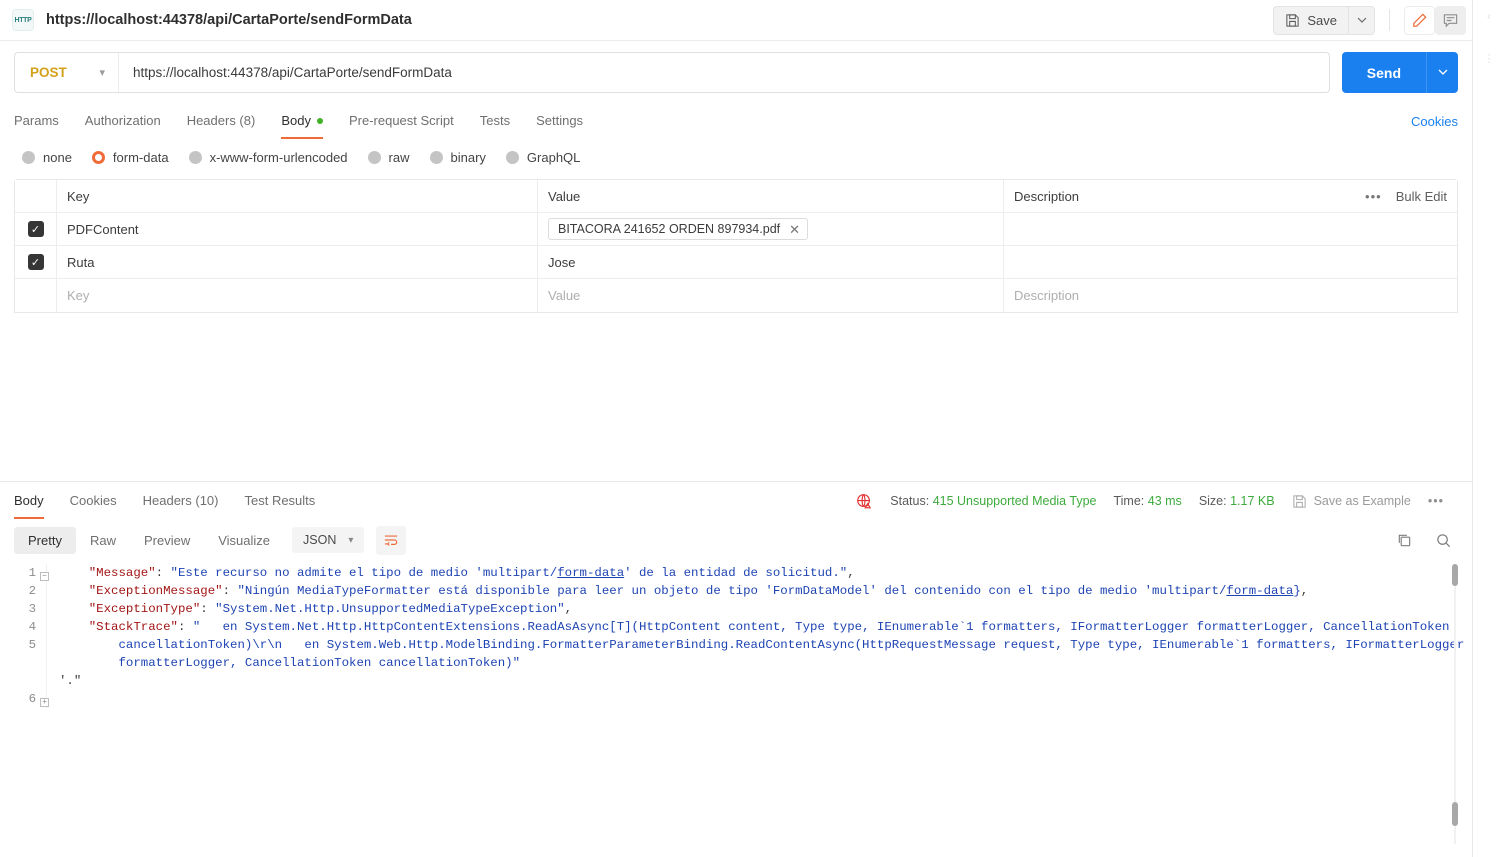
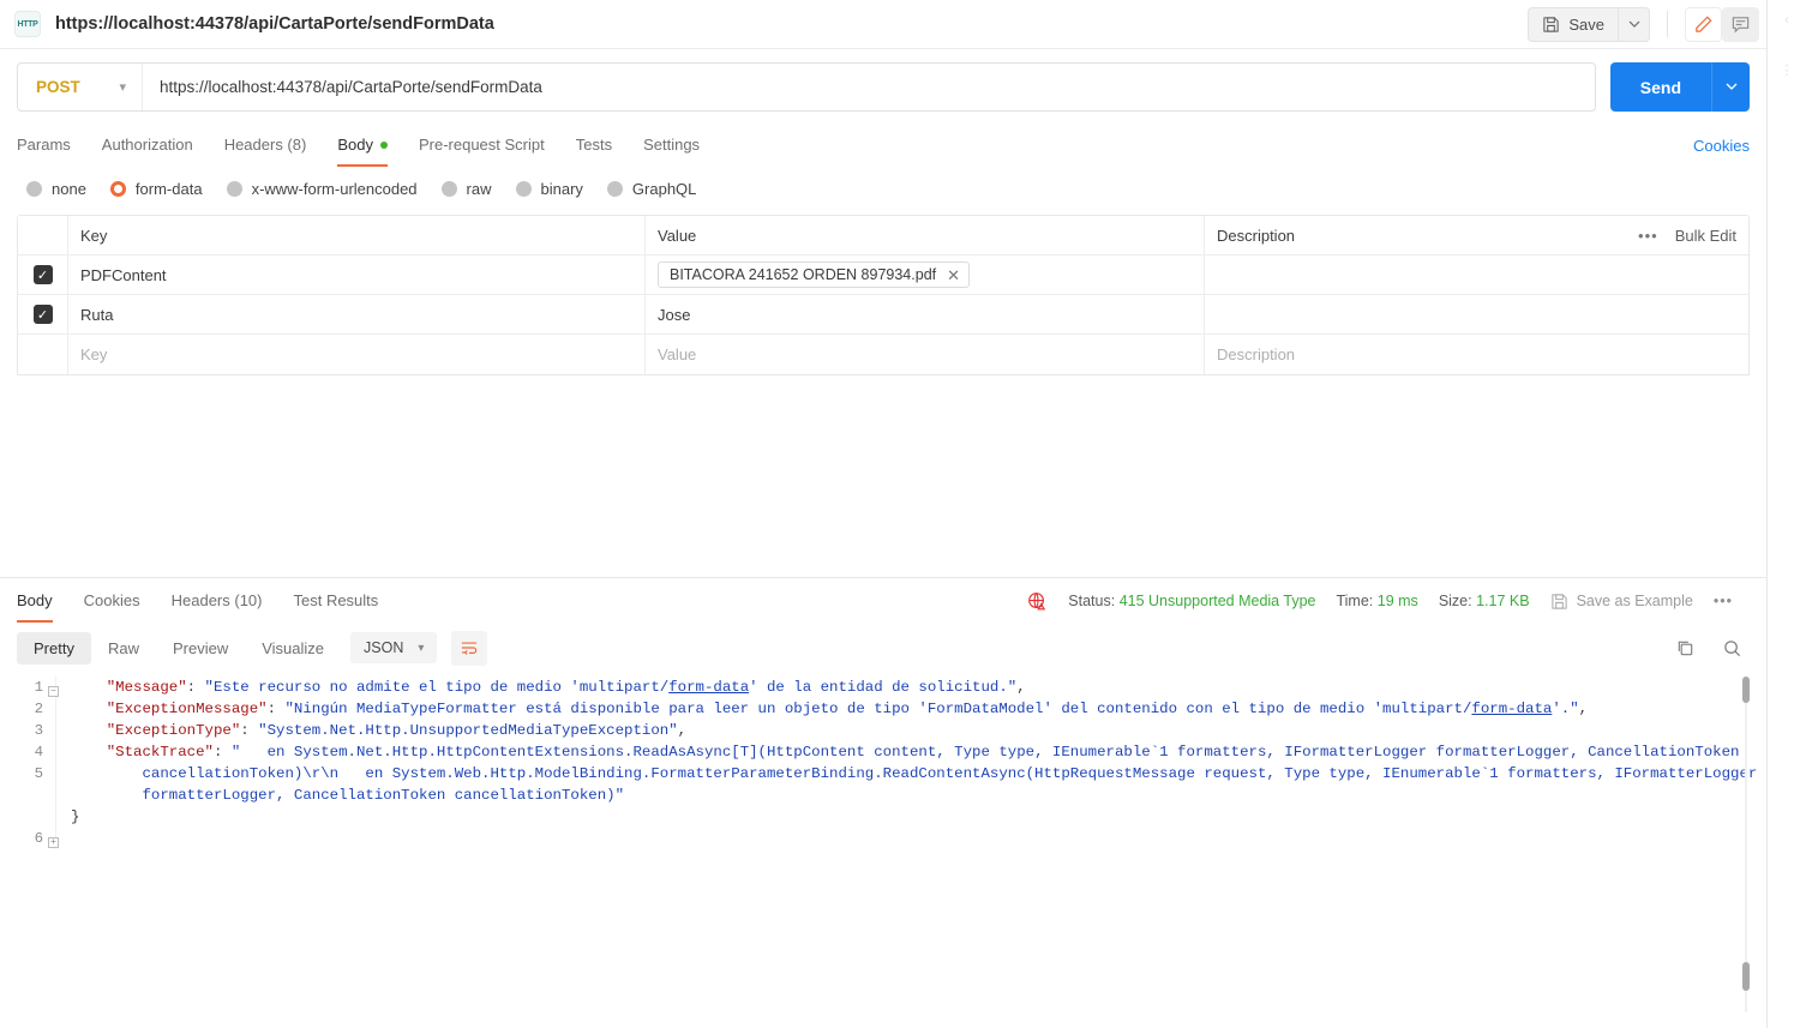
  https://localhost:44378/api/CartaPorte/sendFormData
  Save
  POST
  ▾
  https://localhost:44378/api/CartaPorte/sendFormData
  Send
  Params
  Authorization
  Headers (8)
  Body
  Pre-request Script
  Tests
  Settings
  Cookies
  none
  form-data
  x-www-form-urlencoded
  raw
  binary
  GraphQL
  Key
  Value
  Description
  •••
  Bulk Edit
  ✓
  PDFContent
  BITACORA 241652 ORDEN 897934.pdf
  ✕
  ✓
  Ruta
  Jose
  Key
  Value
  Description
  Body
  Cookies
  Headers (10)
  Test Results
  Status: 415 Unsupported Media Type
- Time: 43 ms
+ Time: 19 ms
  Size: 1.17 KB
  Save as Example
  •••
  Pretty
  Raw
  Preview
  Visualize
  JSON
  ▾
  1
  2
  3
  4
  5
  6
  −
  "Message": "Este recurso no admite el tipo de medio 'multipart/form-data' de la entidad de solicitud.",
- "ExceptionMessage": "Ningún MediaTypeFormatter está disponible para leer un objeto de tipo 'FormDataModel' del contenido con el tipo de medio 'multipart/form-data},
+ "ExceptionMessage": "Ningún MediaTypeFormatter está disponible para leer un objeto de tipo 'FormDataModel' del contenido con el tipo de medio 'multipart/form-data'.",
  "ExceptionType": "System.Net.Http.UnsupportedMediaTypeException",
  "StackTrace": " en System.Net.Http.HttpContentExtensions.ReadAsAsync[T](HttpContent content, Type type, IEnumerable`1 formatters, IFormatterLogger formatterLogger, CancellationToken
  cancellationToken)\r\n en System.Web.Http.ModelBinding.FormatterParameterBinding.ReadContentAsync(HttpRequestMessage request, Type type, IEnumerable`1 formatters, IFormatterLoggr
  formatterLogger, CancellationToken cancellationToken)"
  +
- '."
+ }
  ‹
